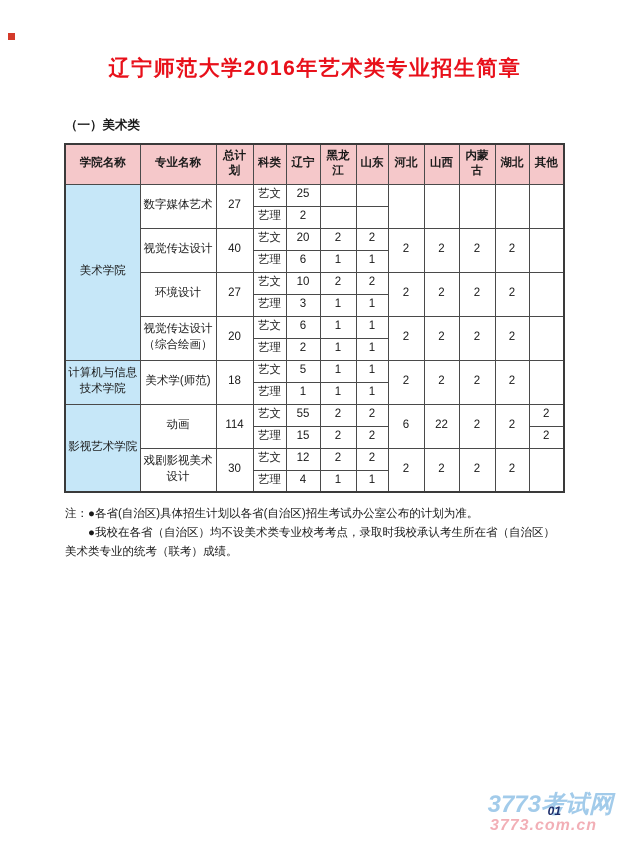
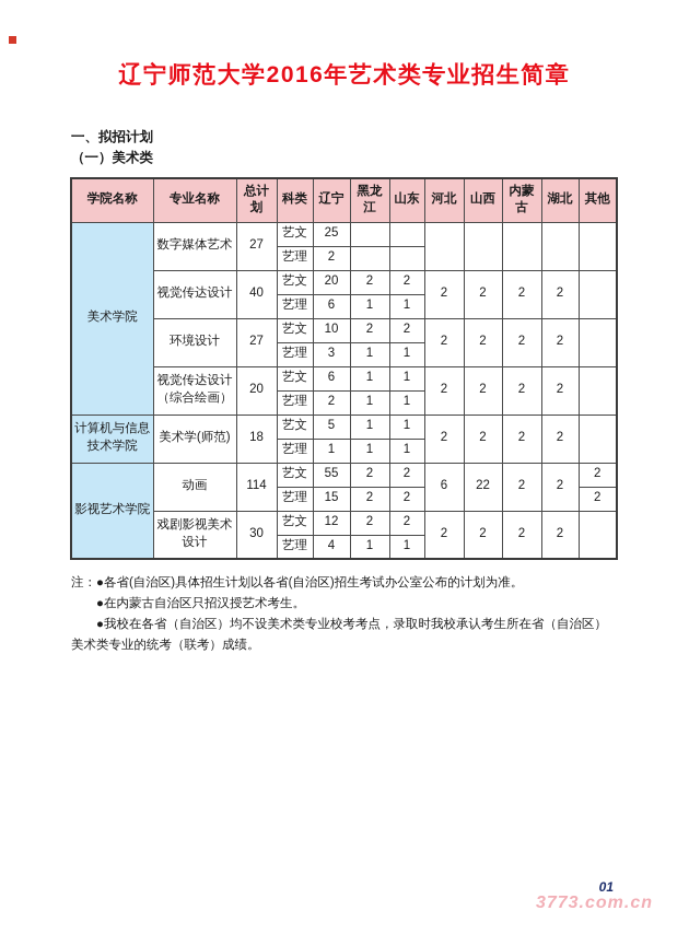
  辽宁师范大学2016年艺术类专业招生简章
+ 一、拟招计划
  （一）美术类
  学院名称	专业名称	总计划	科类	辽宁	黑龙江	山东	河北	山西	内蒙古	湖北	其他
  美术学院	数字媒体艺术	27	艺文	25
  艺理	2
  视觉传达设计	40	艺文	20	2	2	2	2	2	2
  艺理	6	1	1
  环境设计	27	艺文	10	2	2	2	2	2	2
  艺理	3	1	1
  视觉传达设计（综合绘画）	20	艺文	6	1	1	2	2	2	2
  艺理	2	1	1
  计算机与信息技术学院	美术学(师范)	18	艺文	5	1	1	2	2	2	2
  艺理	1	1	1
  影视艺术学院	动画	114	艺文	55	2	2	6	22	2	2	2
  艺理	15	2	2	2
  戏剧影视美术设计	30	艺文	12	2	2	2	2	2	2
  艺理	4	1	1
  注：●各省(自治区)具体招生计划以各省(自治区)招生考试办公室公布的计划为准。
+ ●在内蒙古自治区只招汉授艺术考生。
  ●我校在各省（自治区）均不设美术类专业校考考点，录取时我校承认考生所在省（自治区）美术类专业的统考（联考）成绩。
- 3773考试网
  01
  3773.com.cn
